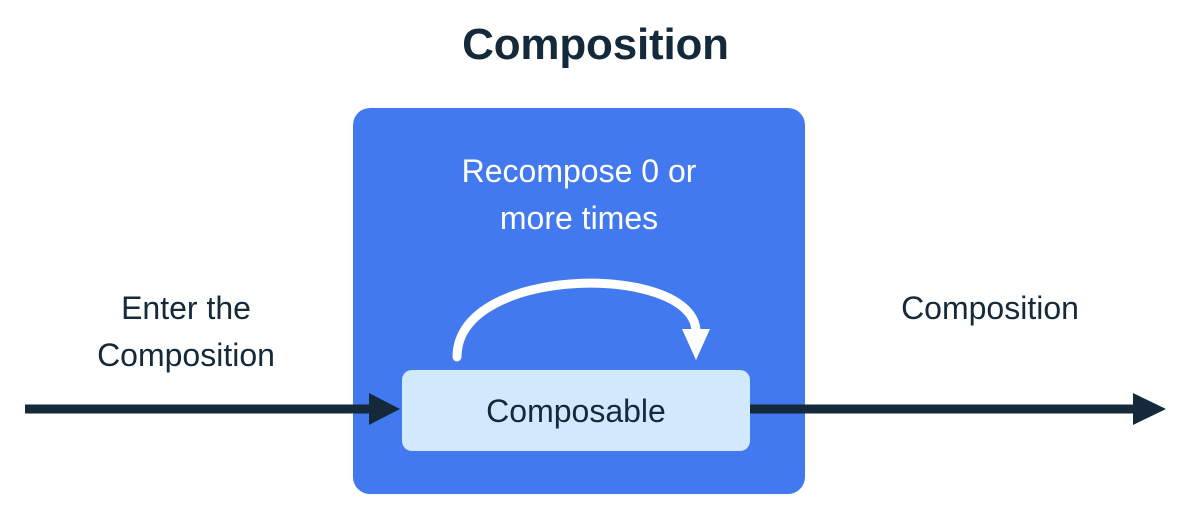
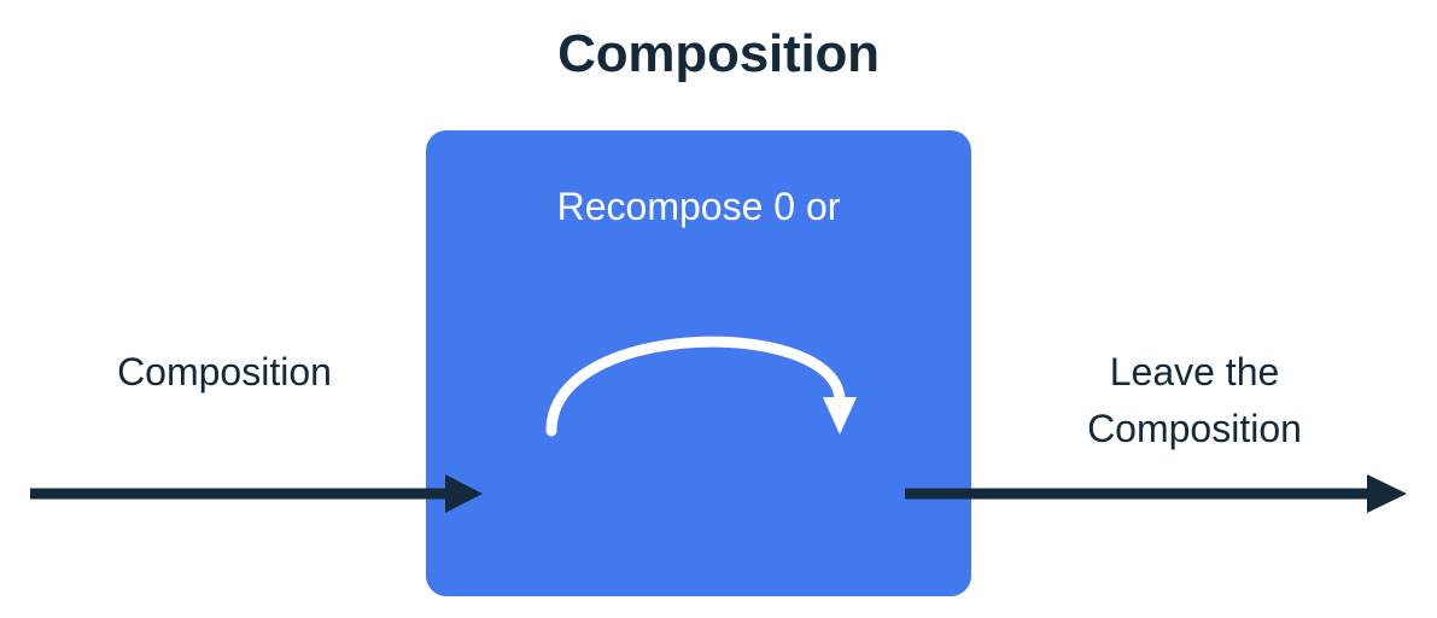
  Composition
  Recompose 0 or
- more times
- Composable
- Enter the
  Composition
+ Leave the
  Composition
